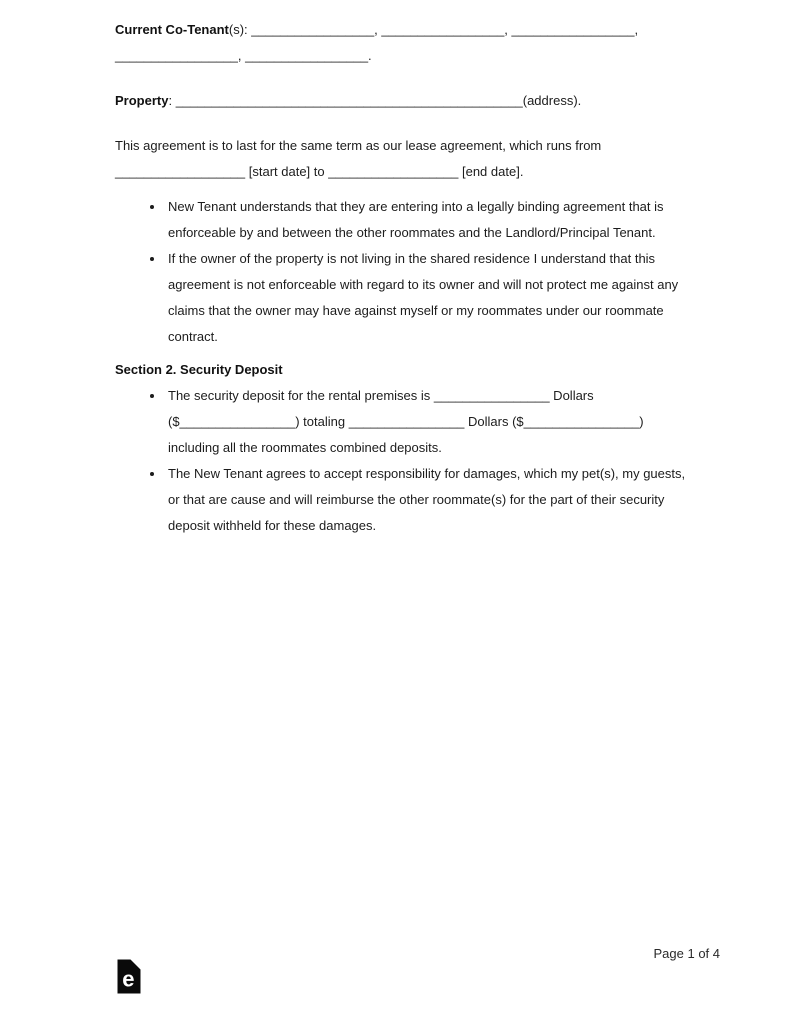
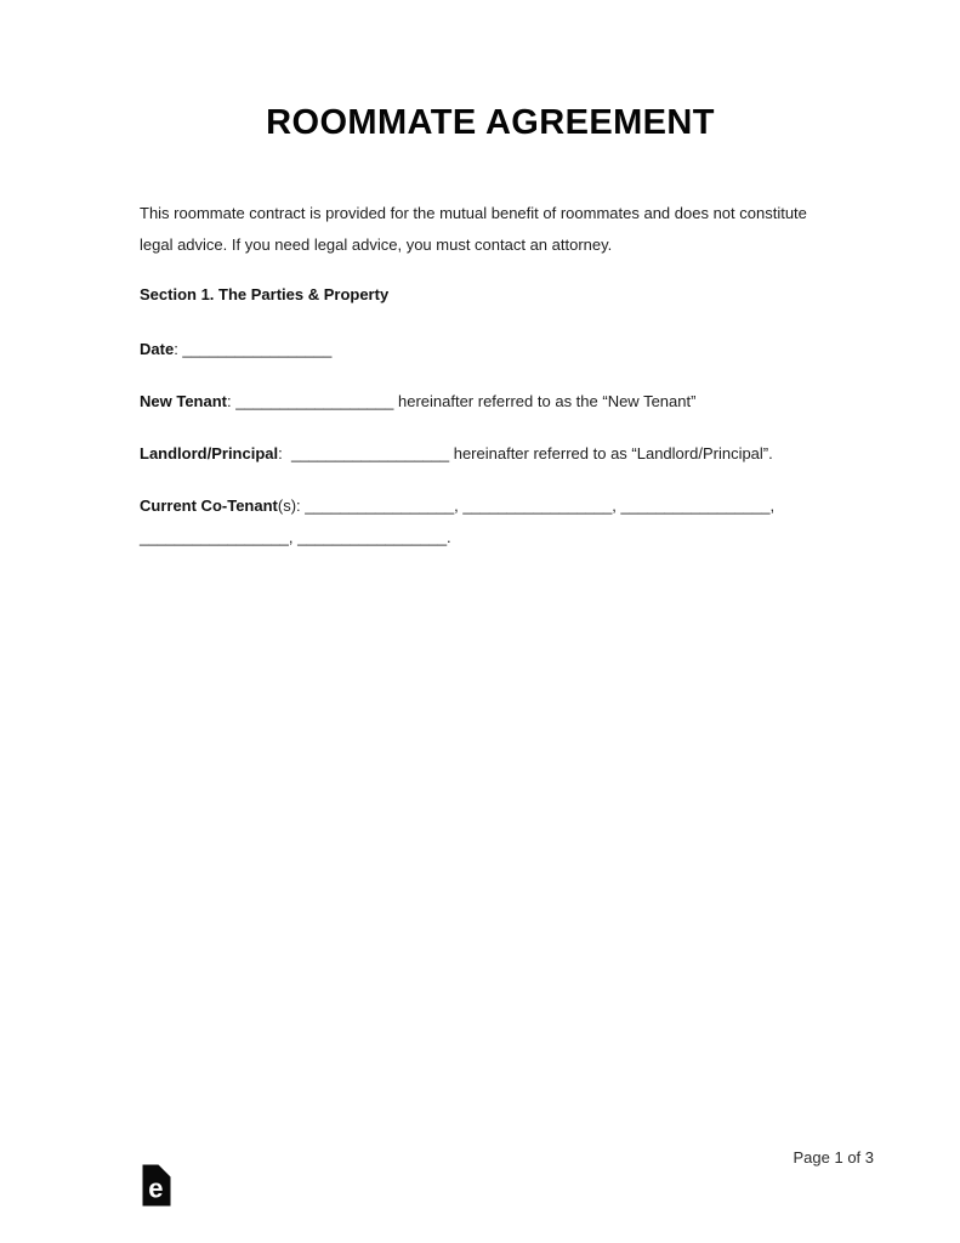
+ ROOMMATE AGREEMENT
+ This roommate contract is provided for the mutual benefit of roommates and does not constitute legal advice. If you need legal advice, you must contact an attorney.
+ Section 1. The Parties & Property
+ Date: _________________
+ New Tenant: __________________ hereinafter referred to as the “New Tenant”
+ Landlord/Principal: __________________ hereinafter referred to as “Landlord/Principal”.
  Current Co-Tenant(s): _________________, _________________, _________________, _________________, _________________.
- Property: ________________________________________________(address).
- This agreement is to last for the same term as our lease agreement, which runs from __________________ [start date] to __________________ [end date].
- New Tenant understands that they are entering into a legally binding agreement that is enforceable by and between the other roommates and the Landlord/Principal Tenant.
- If the owner of the property is not living in the shared residence I understand that this agreement is not enforceable with regard to its owner and will not protect me against any claims that the owner may have against myself or my roommates under our roommate contract.
- Section 2. Security Deposit
- The security deposit for the rental premises is ________________ Dollars ($________________) totaling ________________ Dollars ($________________) including all the roommates combined deposits.
- The New Tenant agrees to accept responsibility for damages, which my pet(s), my guests, or that are cause and will reimburse the other roommate(s) for the part of their security deposit withheld for these damages.
- Page 1 of 4
+ Page 1 of 3
  e
